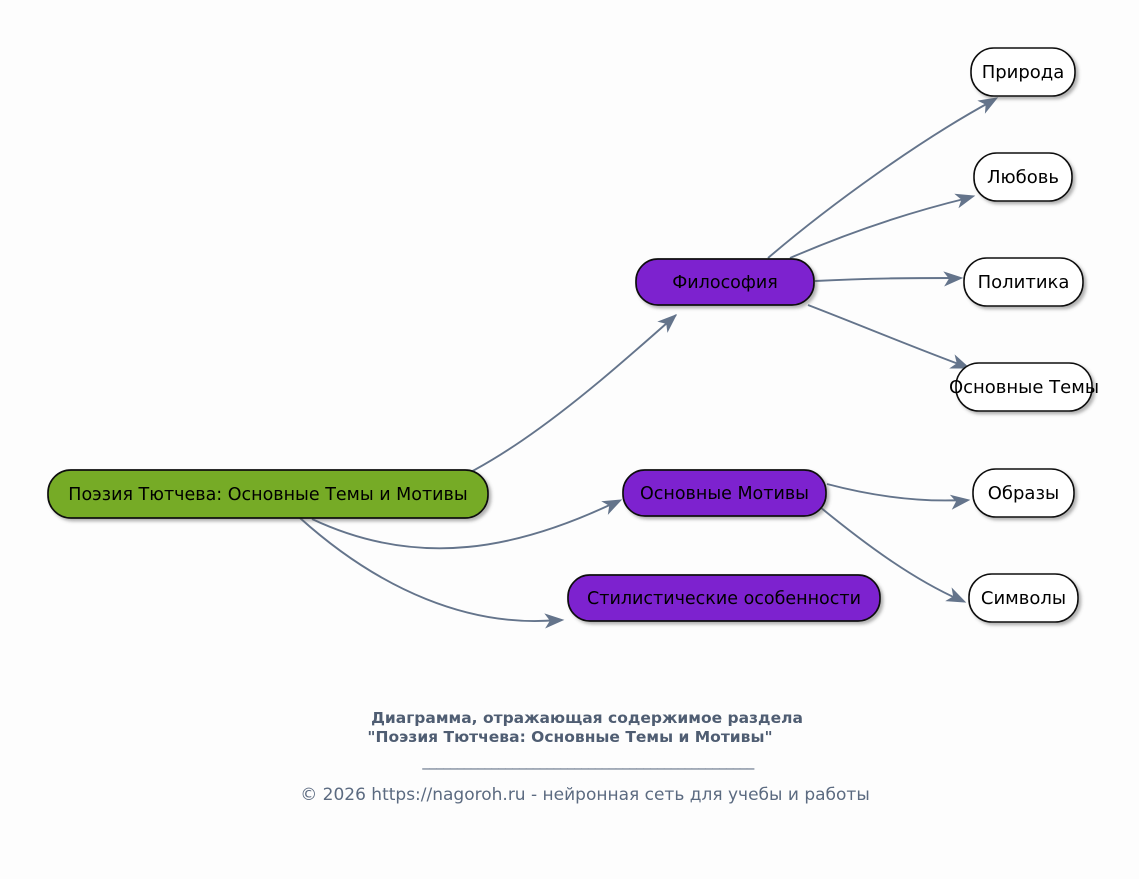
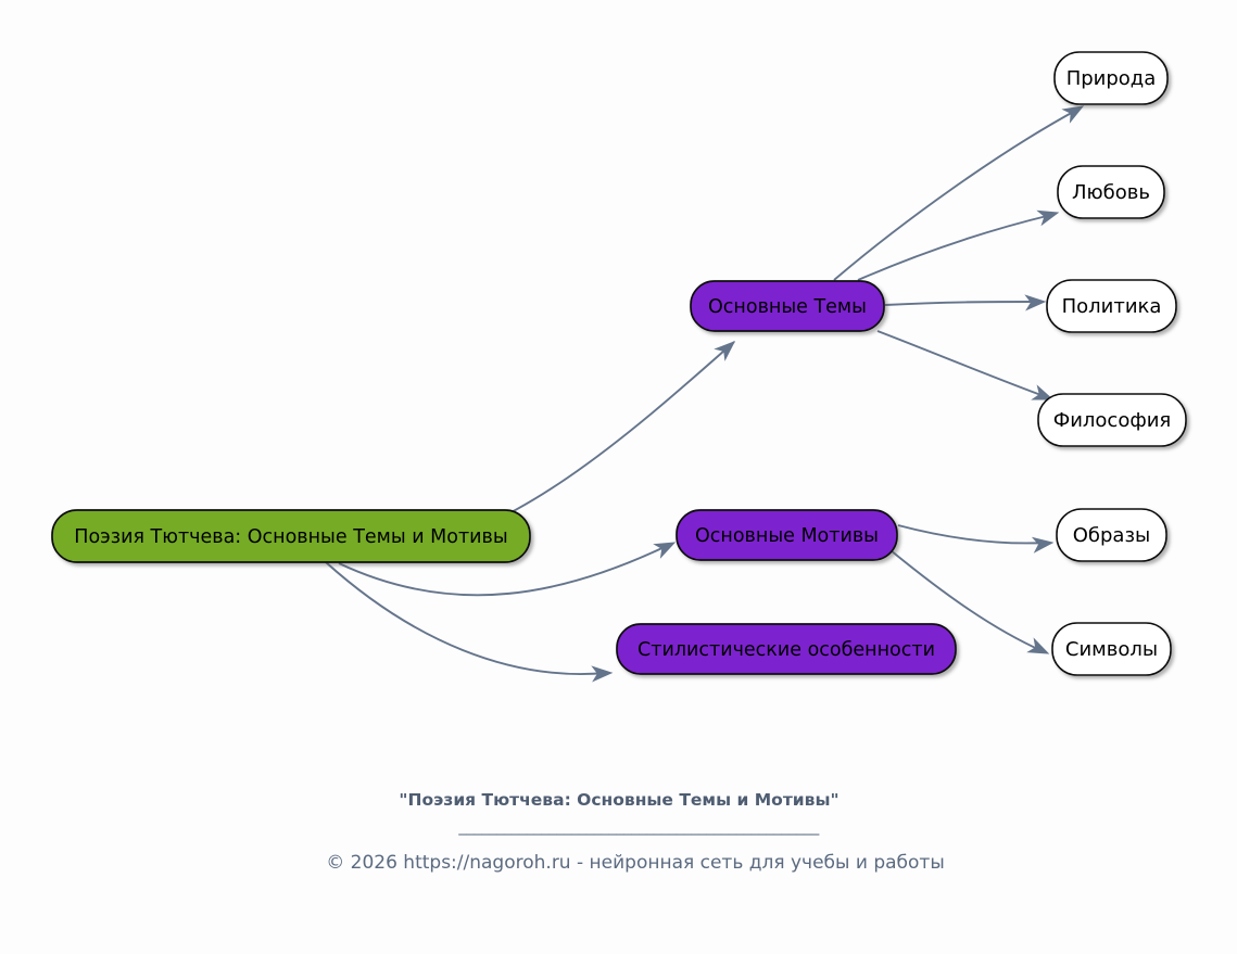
  Поэзия Тютчева: Основные Темы и Мотивы
- Философия
+ Основные Темы
  Основные Мотивы
  Стилистические особенности
  Природа
  Любовь
  Политика
- Основные Темы
+ Философия
  Образы
  Символы
- Диаграмма, отражающая содержимое раздела
  "Поэзия Тютчева: Основные Темы и Мотивы"
  ________________________________________________
  © 2026 https://nagoroh.ru - нейронная сеть для учебы и работы
